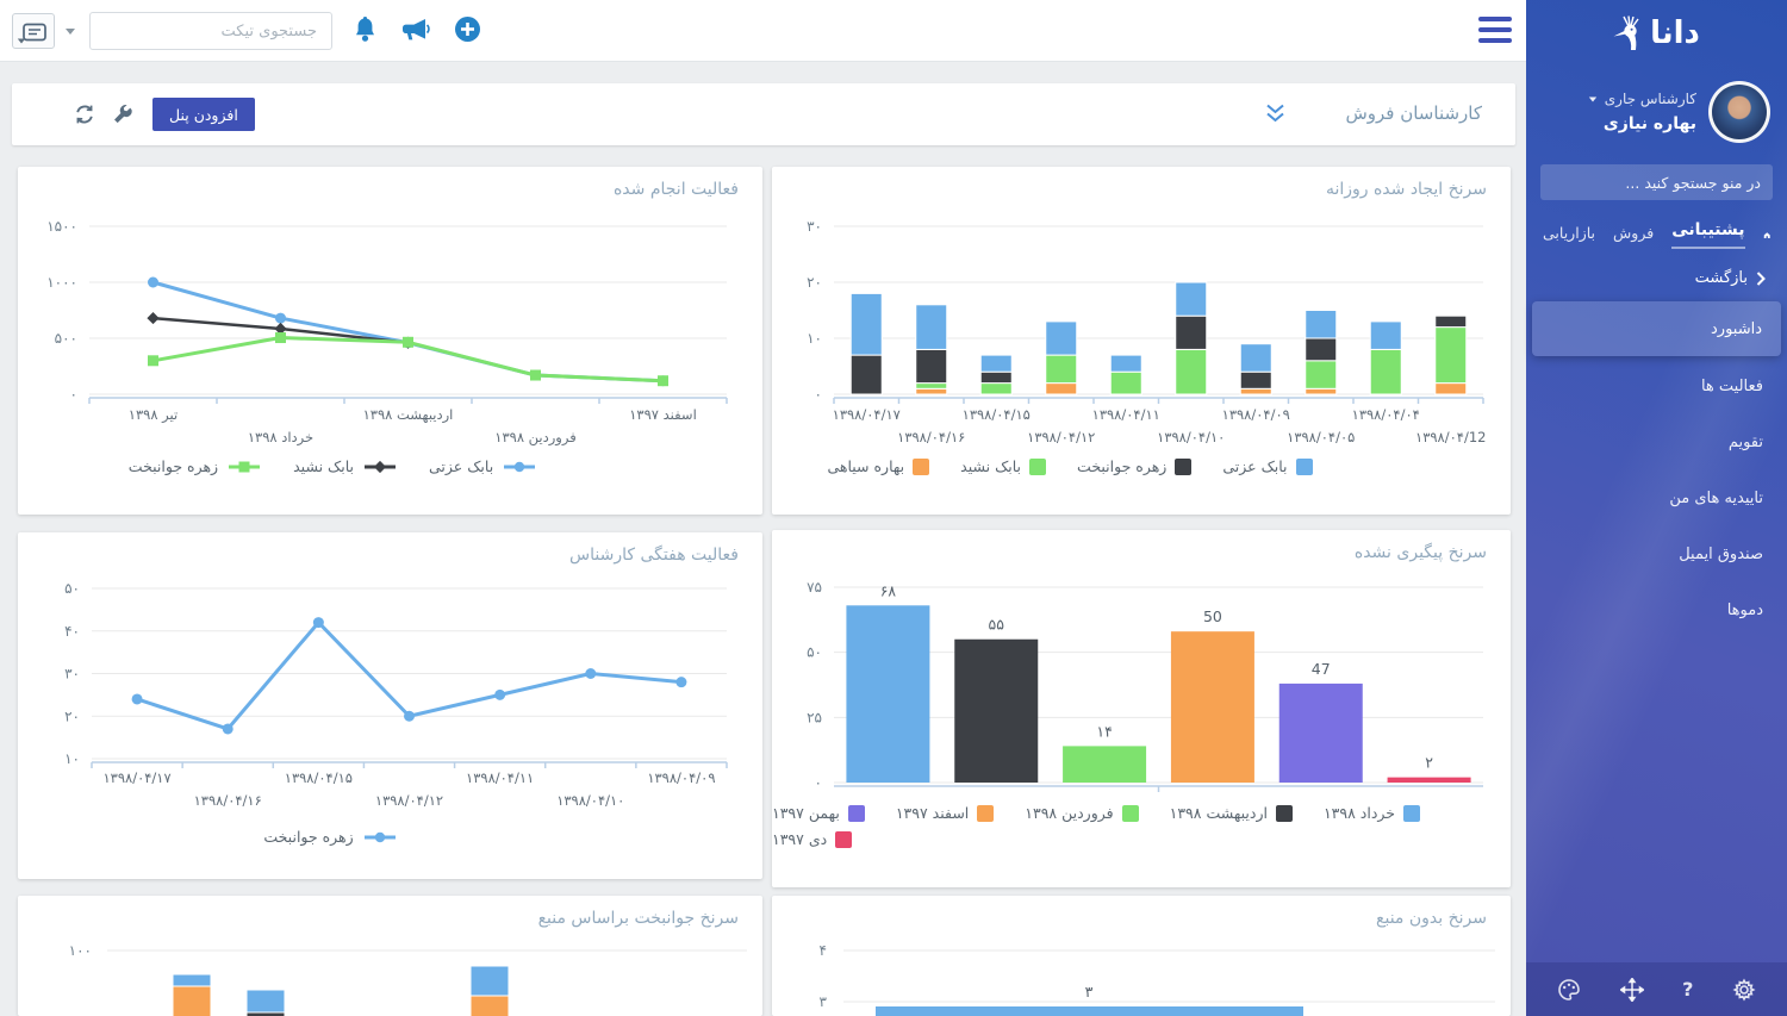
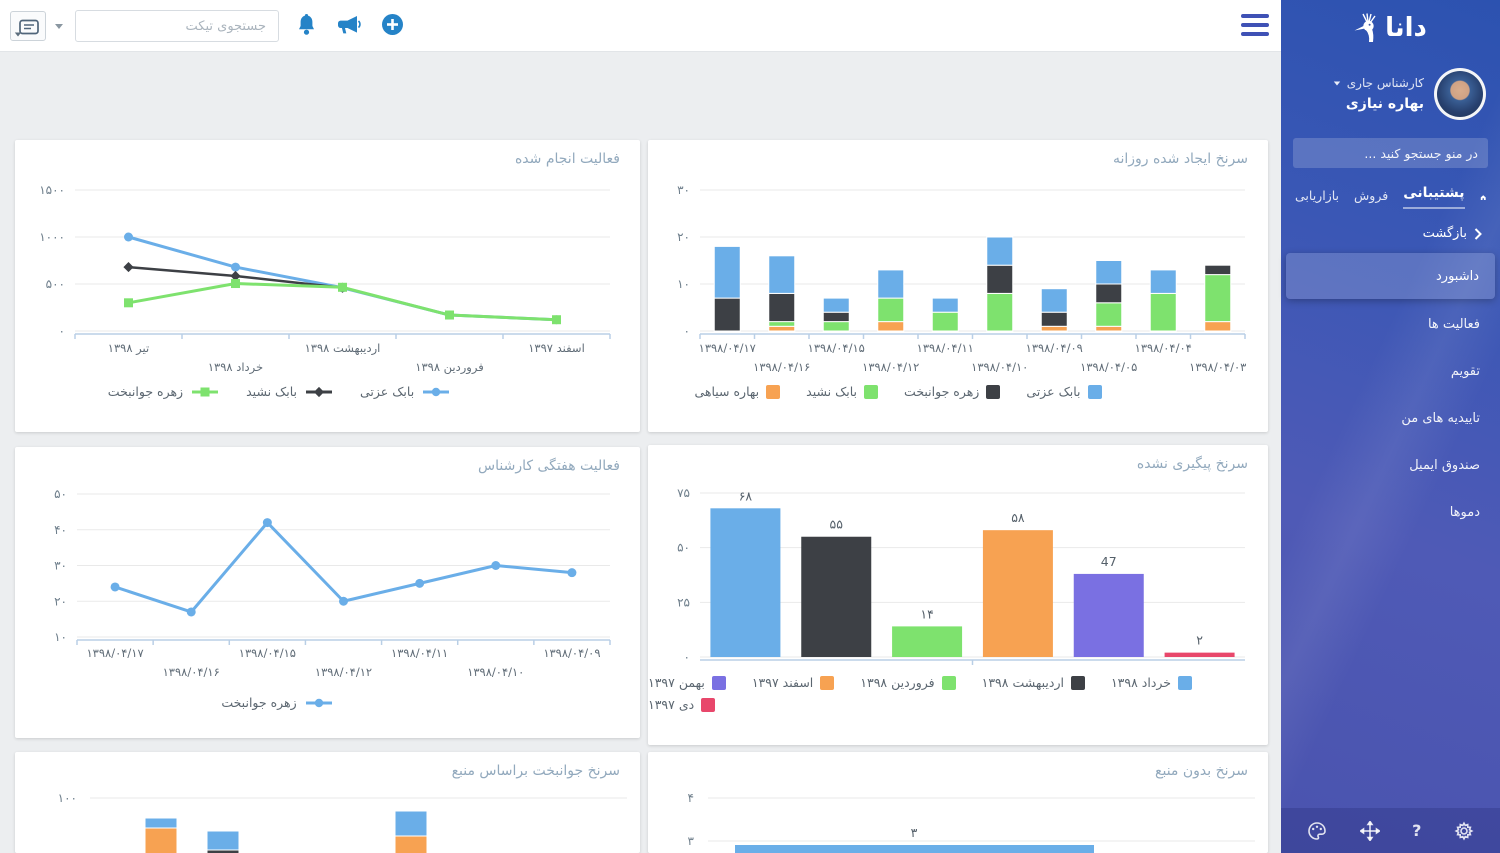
- افزودن پنل
- کارشناسان فروش
  فعالیت انجام شده
  ۰
  ۵۰۰
  ۱۰۰۰
  ۱۵۰۰
  تیر ۱۳۹۸
  خرداد ۱۳۹۸
  اردیبهشت ۱۳۹۸
  فروردین ۱۳۹۸
  اسفند ۱۳۹۷
  بابک عزتی
  بابک نشید
  زهره جوانبخت
  سرنخ ایجاد شده روزانه
  ۰
  ۱۰
  ۲۰
  ۳۰
  ۱۳۹۸/۰۴/۱۷
  ۱۳۹۸/۰۴/۱۶
  ۱۳۹۸/۰۴/۱۵
  ۱۳۹۸/۰۴/۱۲
  ۱۳۹۸/۰۴/۱۱
  ۱۳۹۸/۰۴/۱۰
  ۱۳۹۸/۰۴/۰۹
  ۱۳۹۸/۰۴/۰۵
  ۱۳۹۸/۰۴/۰۴
- ۱۳۹۸/۰۴/12
+ ۱۳۹۸/۰۴/۰۳
  بابک عزتی
  زهره جوانبخت
  بابک نشید
  بهاره سیاهی
  فعالیت هفتگی کارشناس
  ۱۰
  ۲۰
  ۳۰
  ۴۰
  ۵۰
  ۱۳۹۸/۰۴/۱۷
  ۱۳۹۸/۰۴/۱۶
  ۱۳۹۸/۰۴/۱۵
  ۱۳۹۸/۰۴/۱۲
  ۱۳۹۸/۰۴/۱۱
  ۱۳۹۸/۰۴/۱۰
  ۱۳۹۸/۰۴/۰۹
  زهره جوانبخت
  سرنخ پیگیری نشده
  ۰
  ۲۵
  ۵۰
  ۷۵
  ۶۸
  ۵۵
  ۱۴
- 50
+ ۵۸
  47
  ۲
  خرداد ۱۳۹۸
  اردیبهشت ۱۳۹۸
  فروردین ۱۳۹۸
  اسفند ۱۳۹۷
  بهمن ۱۳۹۷
  دی ۱۳۹۷
  سرنخ جوانبخت براساس منبع
  ۱۰۰
  سرنخ بدون منبع
  ۴
  ۳
  ۳
  ?
